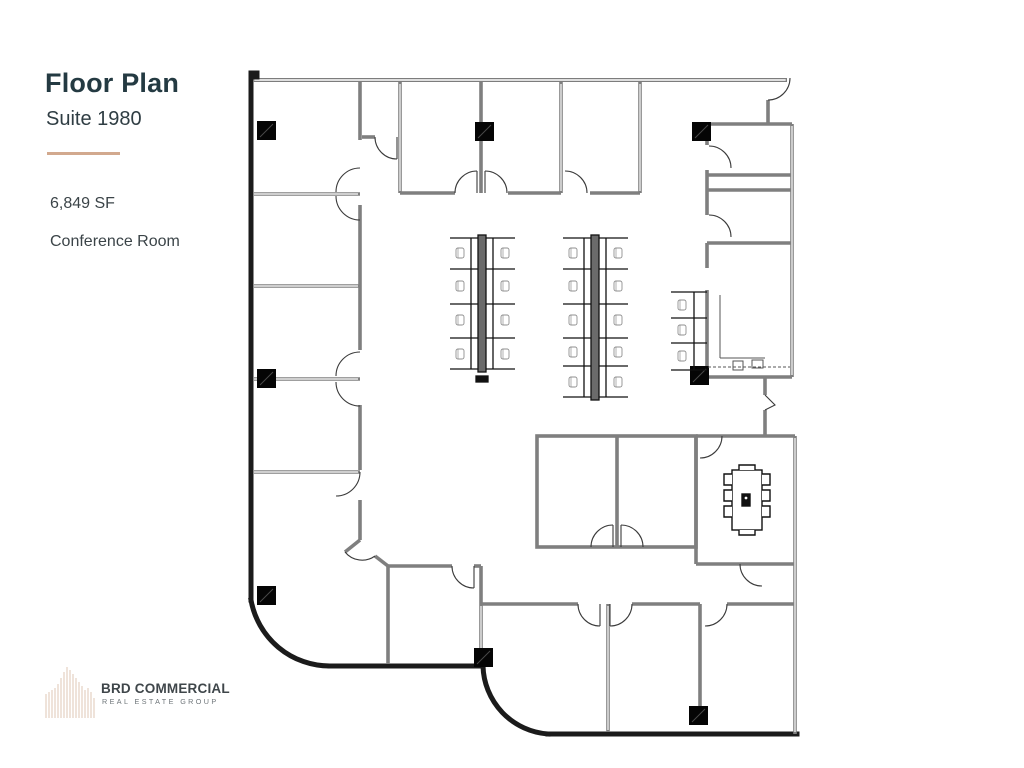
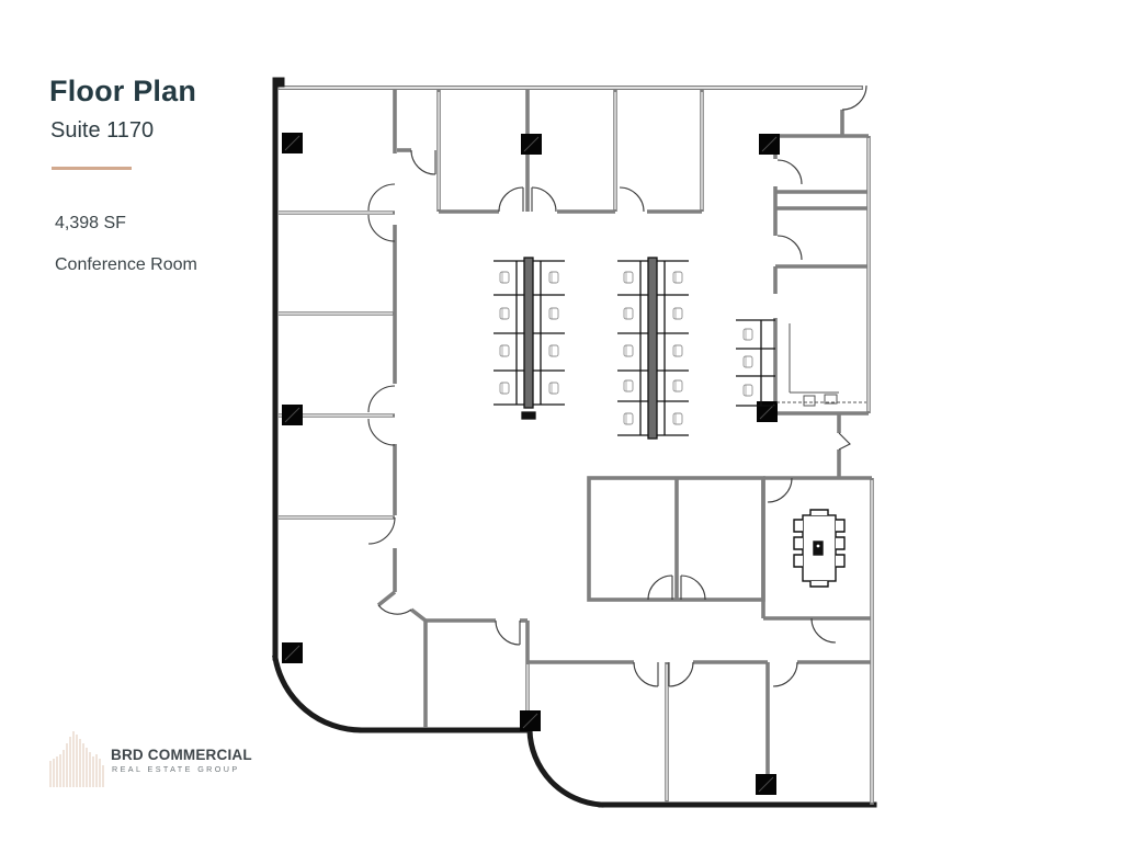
  Floor Plan
- Suite 1980
+ Suite 1170
- 6,849 SF
+ 4,398 SF
  Conference Room
  BRD COMMERCIAL
  REAL ESTATE GROUP
